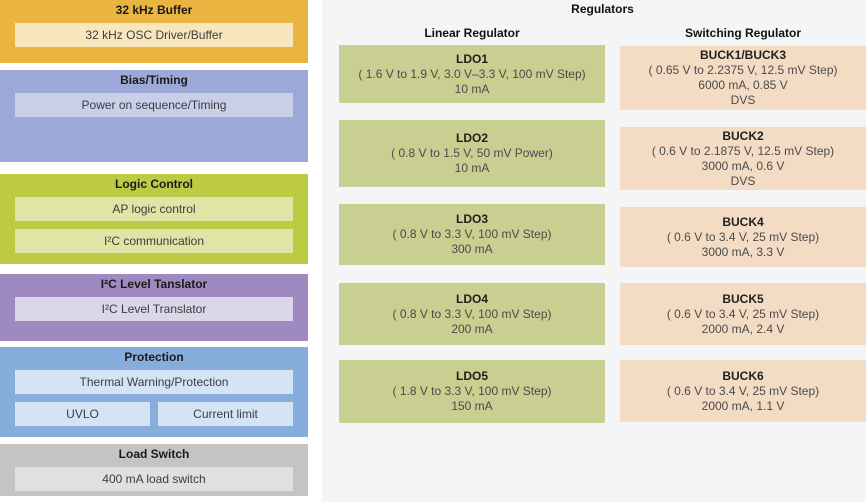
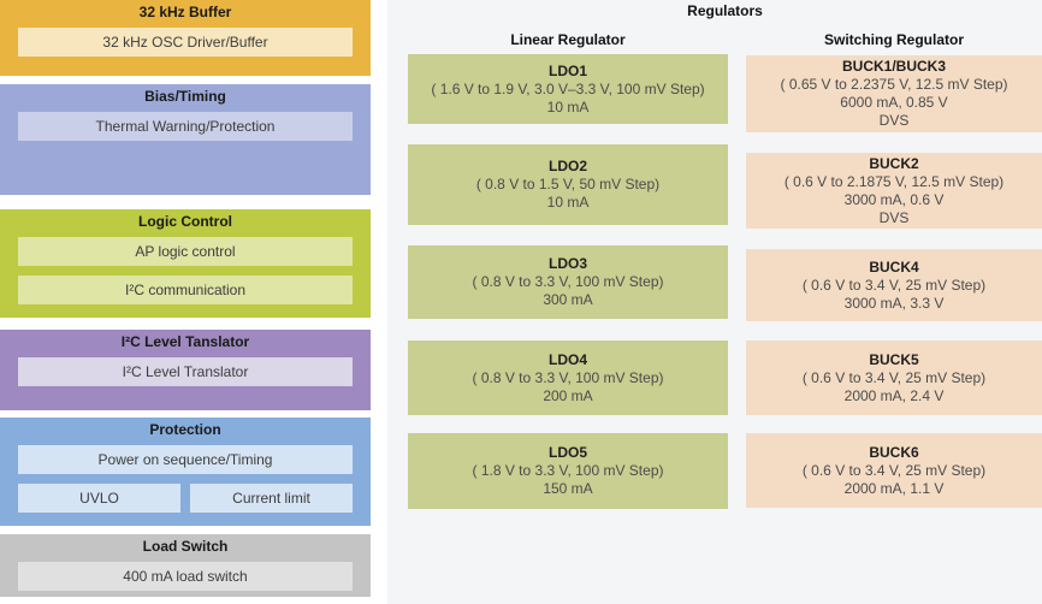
  32 kHz Buffer
  32 kHz OSC Driver/Buffer
  Bias/Timing
- Power on sequence/Timing
+ Thermal Warning/Protection
  Logic Control
  AP logic control
  I²C communication
  I²C Level Tanslator
  I²C Level Translator
  Protection
- Thermal Warning/Protection
+ Power on sequence/Timing
  UVLO
  Current limit
  Load Switch
  400 mA load switch
  Regulators
  Linear Regulator
  Switching Regulator
  LDO1
  ( 1.6 V to 1.9 V, 3.0 V–3.3 V, 100 mV Step)
  10 mA
  LDO2
- ( 0.8 V to 1.5 V, 50 mV Power)
+ ( 0.8 V to 1.5 V, 50 mV Step)
  10 mA
  LDO3
  ( 0.8 V to 3.3 V, 100 mV Step)
  300 mA
  LDO4
  ( 0.8 V to 3.3 V, 100 mV Step)
  200 mA
  LDO5
  ( 1.8 V to 3.3 V, 100 mV Step)
  150 mA
  BUCK1/BUCK3
  ( 0.65 V to 2.2375 V, 12.5 mV Step)
  6000 mA, 0.85 V
  DVS
  BUCK2
  ( 0.6 V to 2.1875 V, 12.5 mV Step)
  3000 mA, 0.6 V
  DVS
  BUCK4
  ( 0.6 V to 3.4 V, 25 mV Step)
  3000 mA, 3.3 V
  BUCK5
  ( 0.6 V to 3.4 V, 25 mV Step)
  2000 mA, 2.4 V
  BUCK6
  ( 0.6 V to 3.4 V, 25 mV Step)
  2000 mA, 1.1 V
